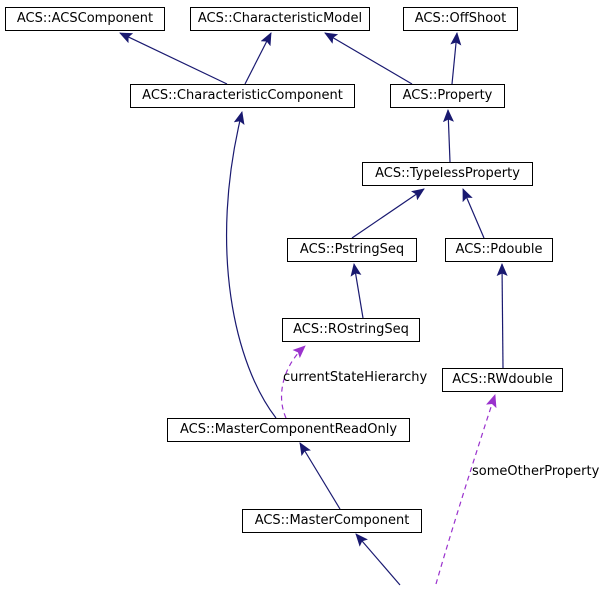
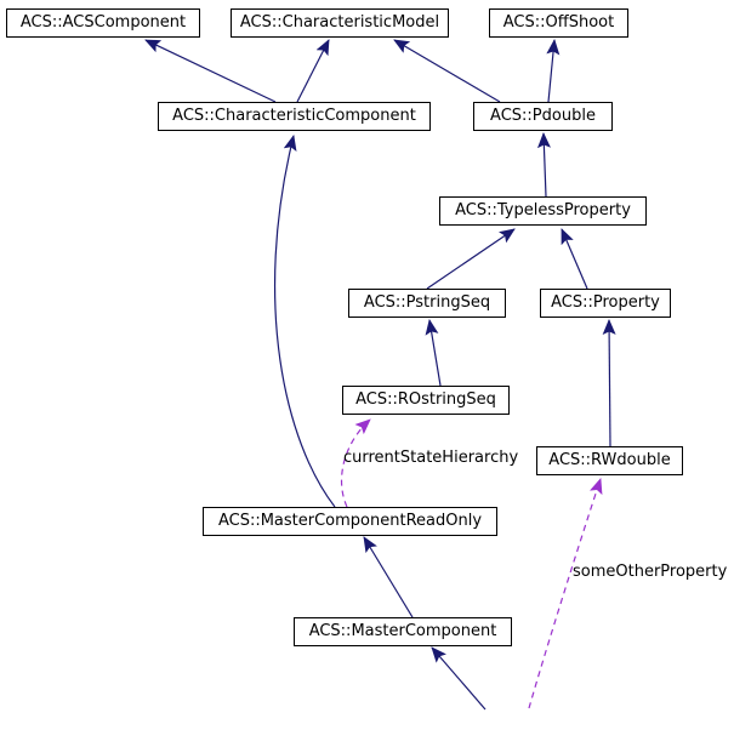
  ACS::ACSComponent
  ACS::CharacteristicModel
  ACS::OffShoot
  ACS::CharacteristicComponent
- ACS::Property
+ ACS::Pdouble
  ACS::TypelessProperty
  ACS::PstringSeq
- ACS::Pdouble
+ ACS::Property
  ACS::ROstringSeq
  ACS::RWdouble
  ACS::MasterComponentReadOnly
  ACS::MasterComponent
  currentStateHierarchy
  someOtherProperty
